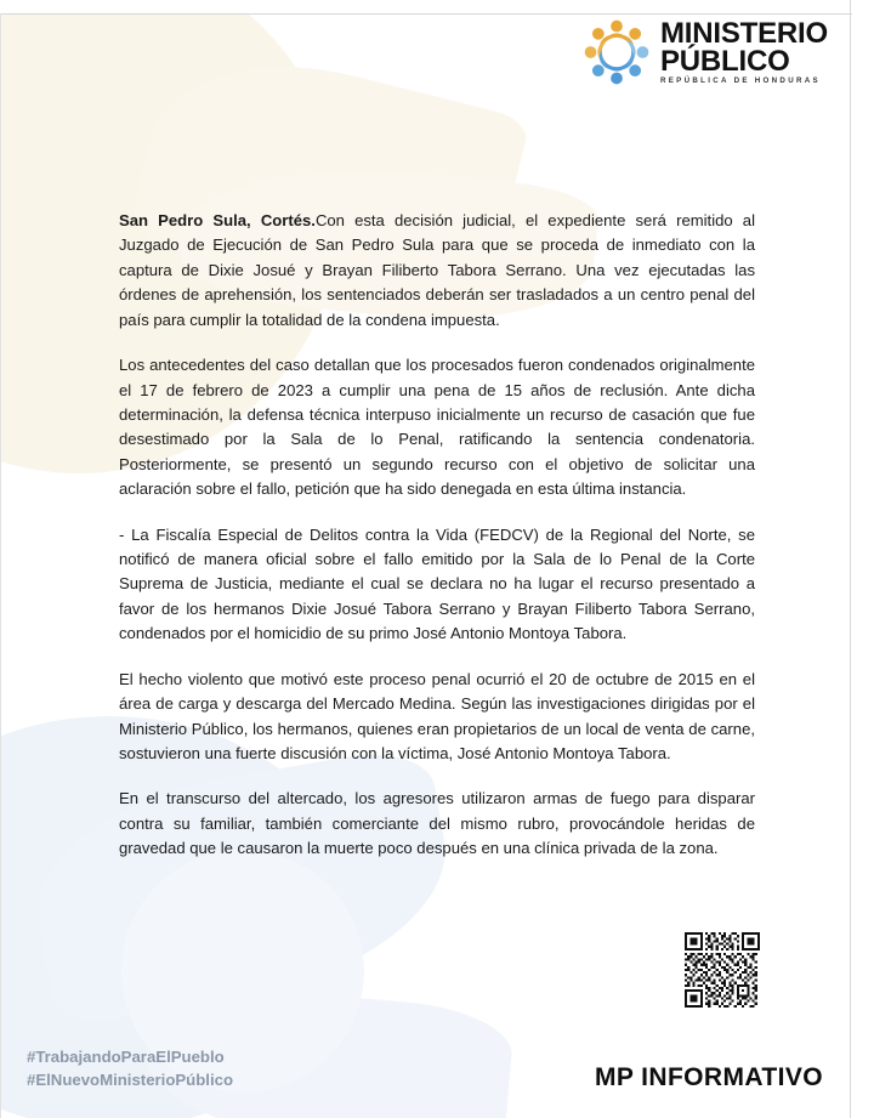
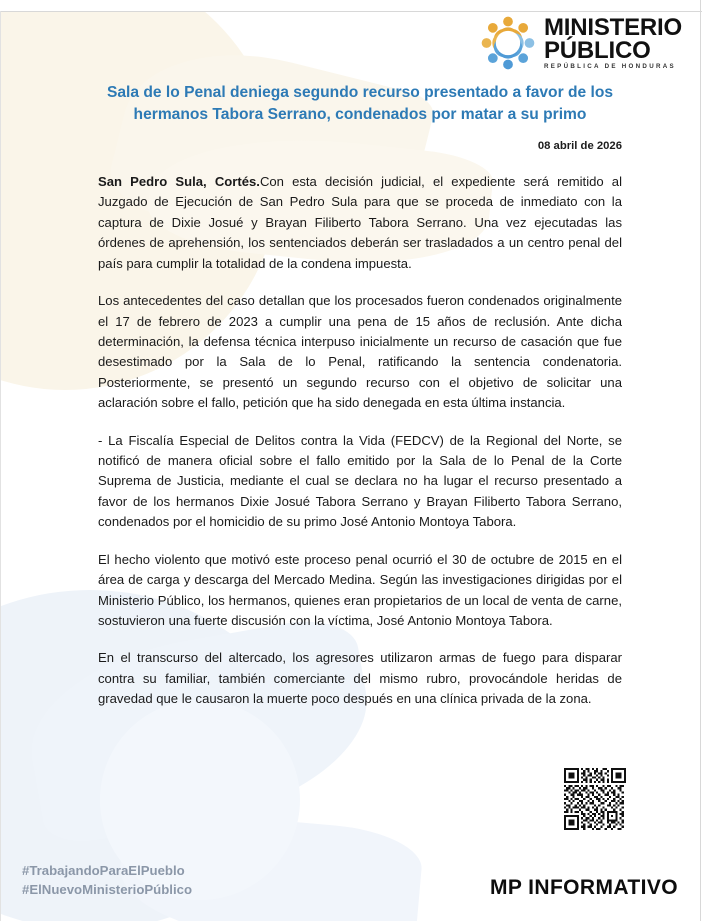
  MINISTERIO
  PÚBLICO
+ Sala de lo Penal deniega segundo recurso presentado a favor de los hermanos Tabora Serrano, condenados por matar a su primo
+ 08 abril de 2026
  San Pedro Sula, Cortés.Con esta decisión judicial, el expediente será remitido al Juzgado de Ejecución de San Pedro Sula para que se proceda de inmediato con la captura de Dixie Josué y Brayan Filiberto Tabora Serrano. Una vez ejecutadas las órdenes de aprehensión, los sentenciados deberán ser trasladados a un centro penal del país para cumplir la totalidad de la condena impuesta.
  Los antecedentes del caso detallan que los procesados fueron condenados originalmente el 17 de febrero de 2023 a cumplir una pena de 15 años de reclusión. Ante dicha determinación, la defensa técnica interpuso inicialmente un recurso de casación que fue desestimado por la Sala de lo Penal, ratificando la sentencia condenatoria. Posteriormente, se presentó un segundo recurso con el objetivo de solicitar una aclaración sobre el fallo, petición que ha sido denegada en esta última instancia.
  - La Fiscalía Especial de Delitos contra la Vida (FEDCV) de la Regional del Norte, se notificó de manera oficial sobre el fallo emitido por la Sala de lo Penal de la Corte Suprema de Justicia, mediante el cual se declara no ha lugar el recurso presentado a favor de los hermanos Dixie Josué Tabora Serrano y Brayan Filiberto Tabora Serrano, condenados por el homicidio de su primo José Antonio Montoya Tabora.
- El hecho violento que motivó este proceso penal ocurrió el 20 de octubre de 2015 en el área de carga y descarga del Mercado Medina. Según las investigaciones dirigidas por el Ministerio Público, los hermanos, quienes eran propietarios de un local de venta de carne, sostuvieron una fuerte discusión con la víctima, José Antonio Montoya Tabora.
+ El hecho violento que motivó este proceso penal ocurrió el 30 de octubre de 2015 en el área de carga y descarga del Mercado Medina. Según las investigaciones dirigidas por el Ministerio Público, los hermanos, quienes eran propietarios de un local de venta de carne, sostuvieron una fuerte discusión con la víctima, José Antonio Montoya Tabora.
  En el transcurso del altercado, los agresores utilizaron armas de fuego para disparar contra su familiar, también comerciante del mismo rubro, provocándole heridas de gravedad que le causaron la muerte poco después en una clínica privada de la zona.
  #TrabajandoParaElPueblo
  #ElNuevoMinisterioPúblico
  MP INFORMATIVO
